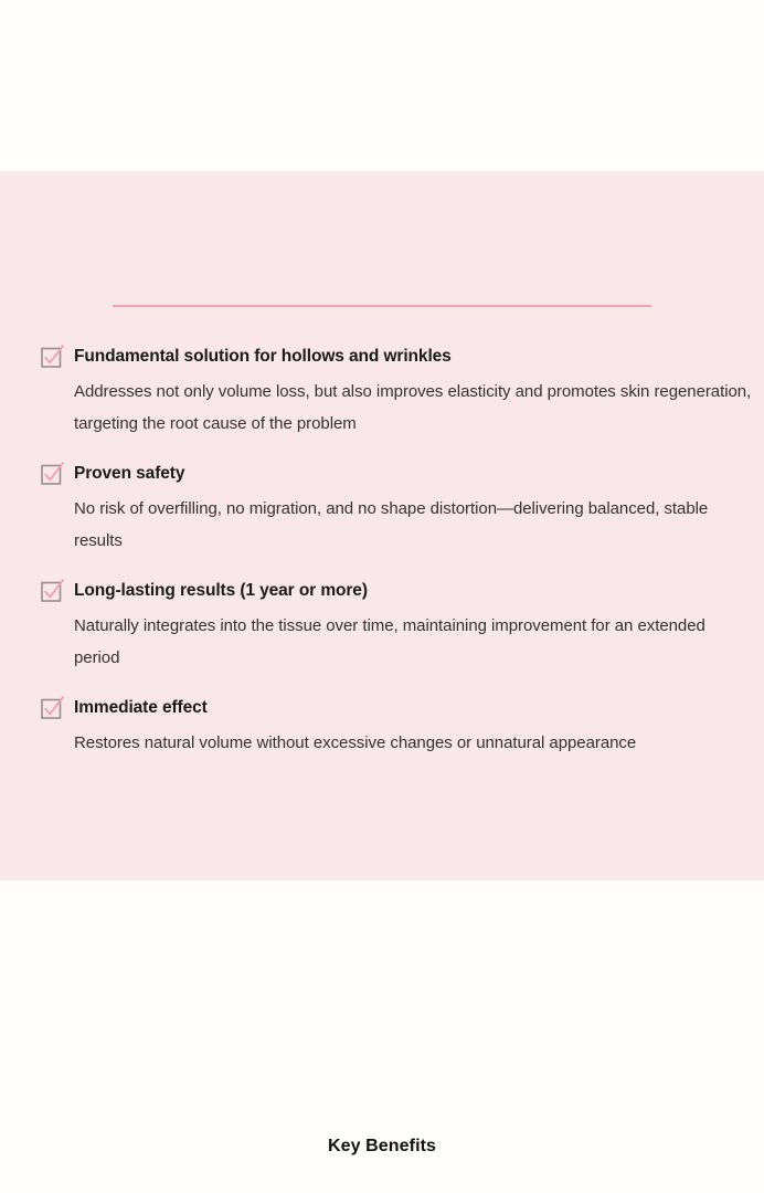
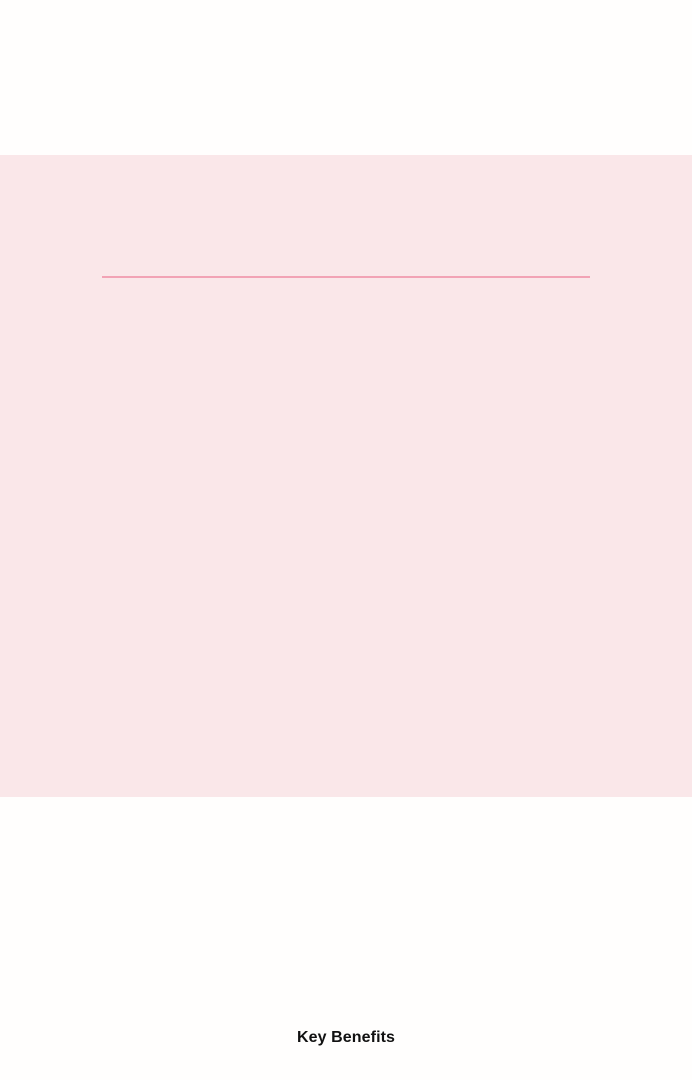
- Fundamental solution for hollows and wrinkles
- Addresses not only volume loss, but also improves elasticity and promotes skin regeneration, targeting the root cause of the problem
- Proven safety
- No risk of overfilling, no migration, and no shape distortion—delivering balanced, stable results
- Long-lasting results (1 year or more)
- Naturally integrates into the tissue over time, maintaining improvement for an extended period
- Immediate effect
- Restores natural volume without excessive changes or unnatural appearance
  Key Benefits
